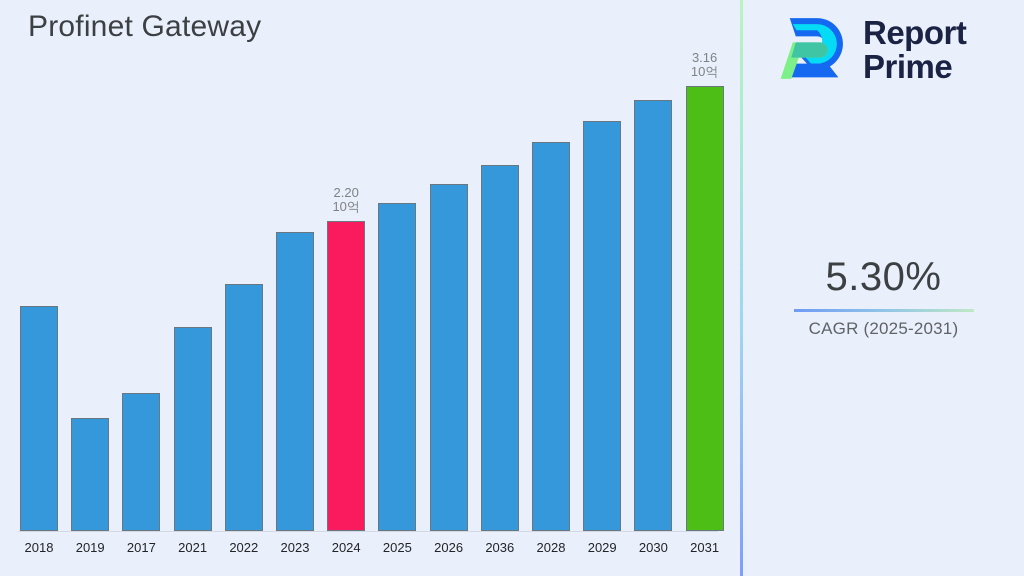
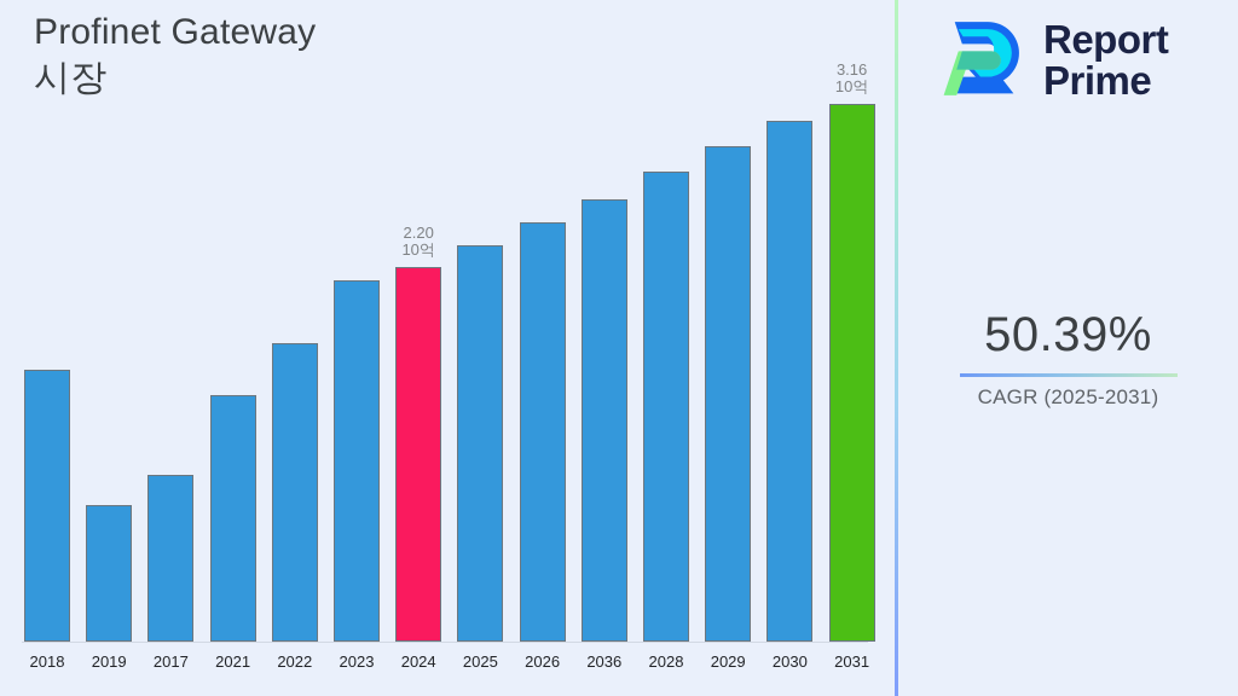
  Profinet Gateway
+ 시장
  2018
  2019
  2017
  2021
  2022
  2023
  2.20
  10억
  2024
  2025
  2026
  2036
  2028
  2029
  2030
  3.16
  10억
  2031
  Report
  Prime
- 5.30%
+ 50.39%
  CAGR (2025-2031)
